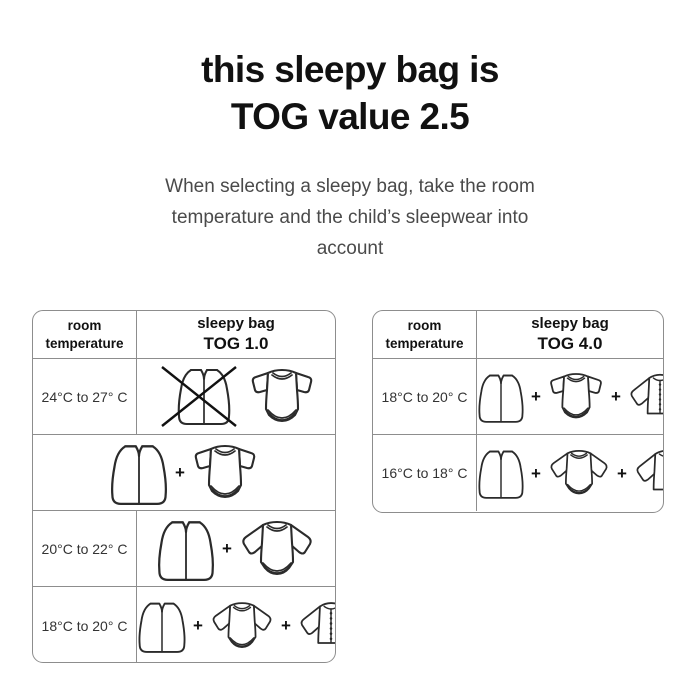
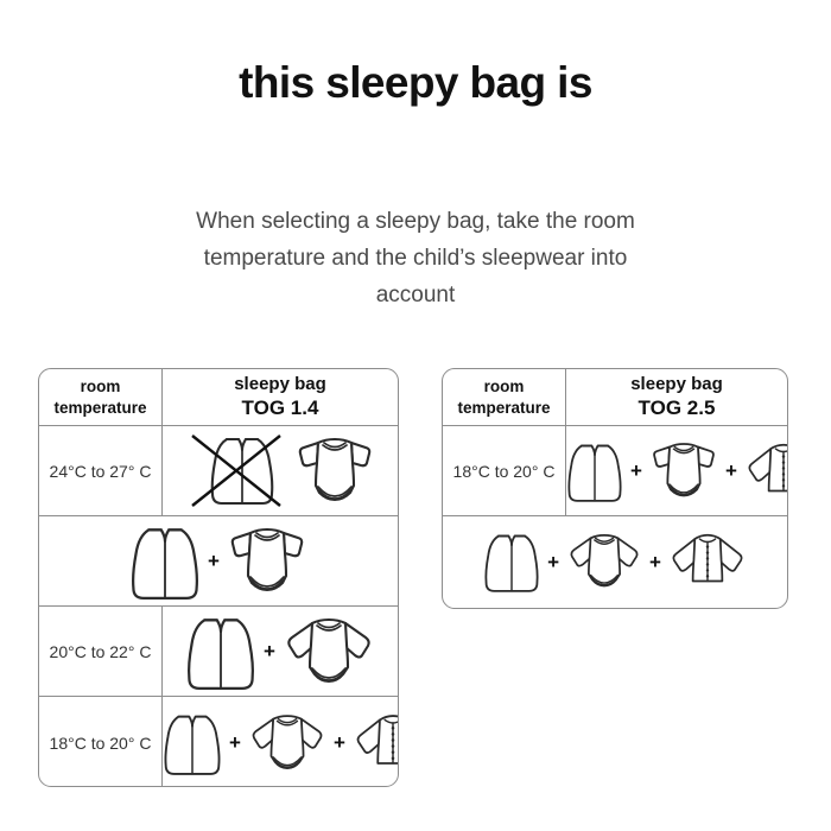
  this sleepy bag is
- TOG value 2.5
  When selecting a sleepy bag, take the room temperature and the child’s sleepwear into account
  room
  temperature
  sleepy bag
- TOG 1.0
+ TOG 1.4
  24°C to 27° C
  +
  20°C to 22° C
  +
  18°C to 20° C
  +
  +
  room
  temperature
  sleepy bag
- TOG 4.0
+ TOG 2.5
  18°C to 20° C
  +
  +
- 16°C to 18° C
  +
  +
